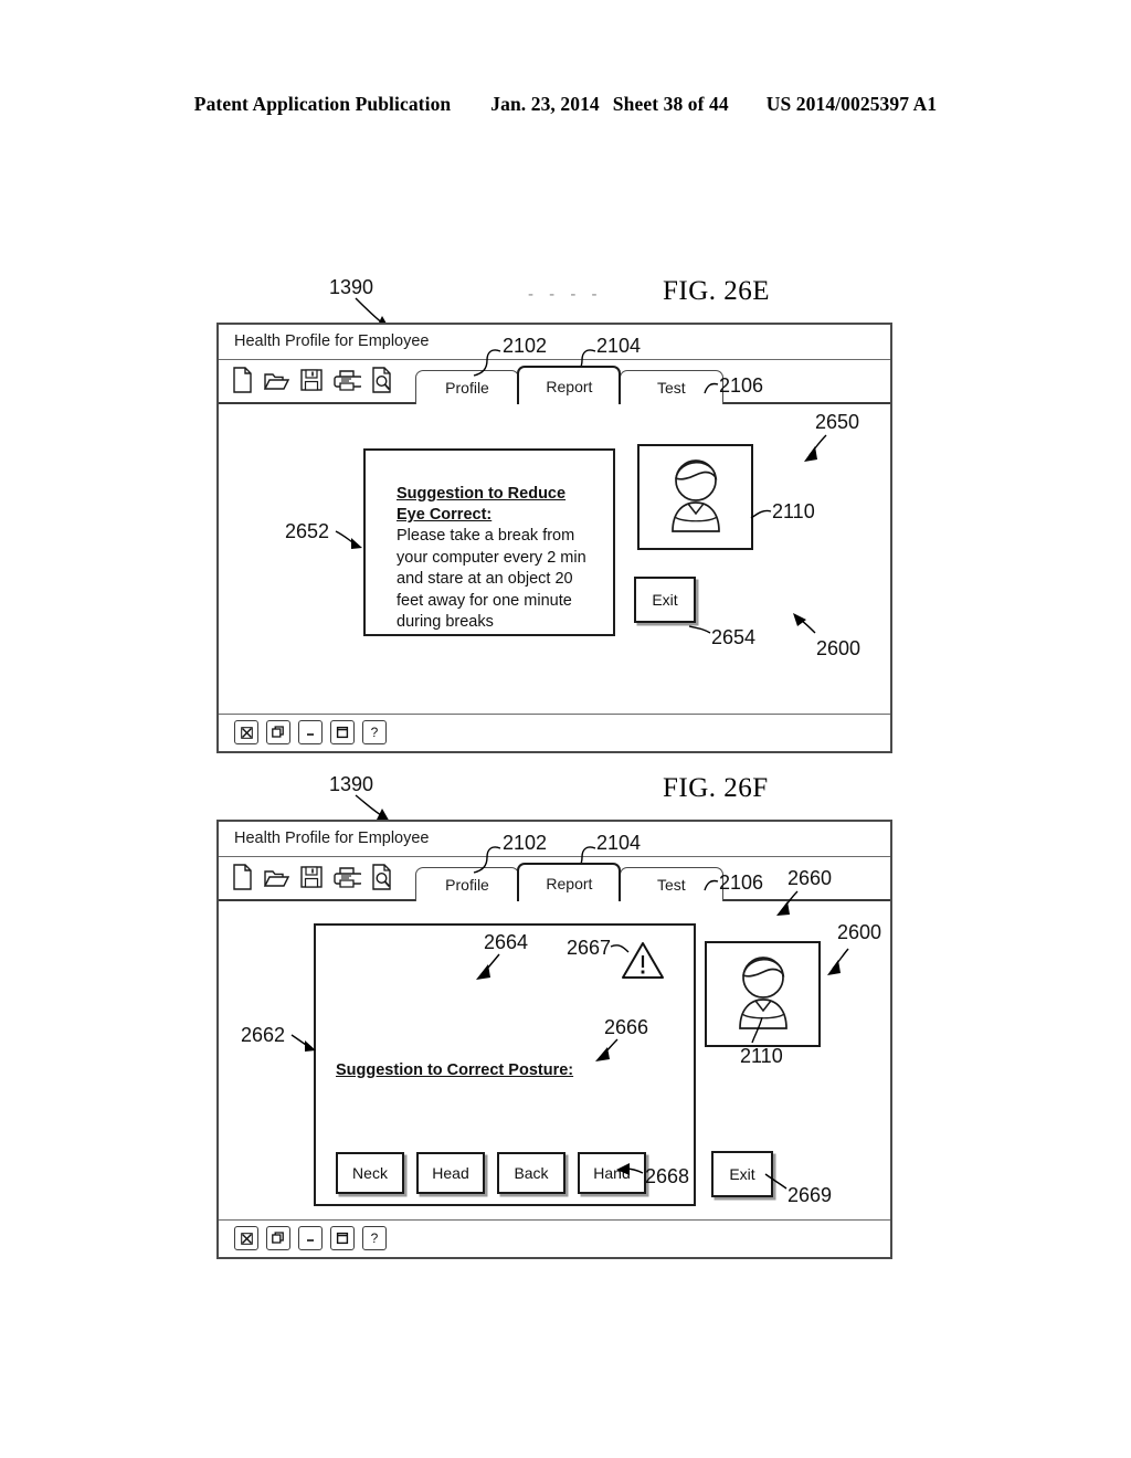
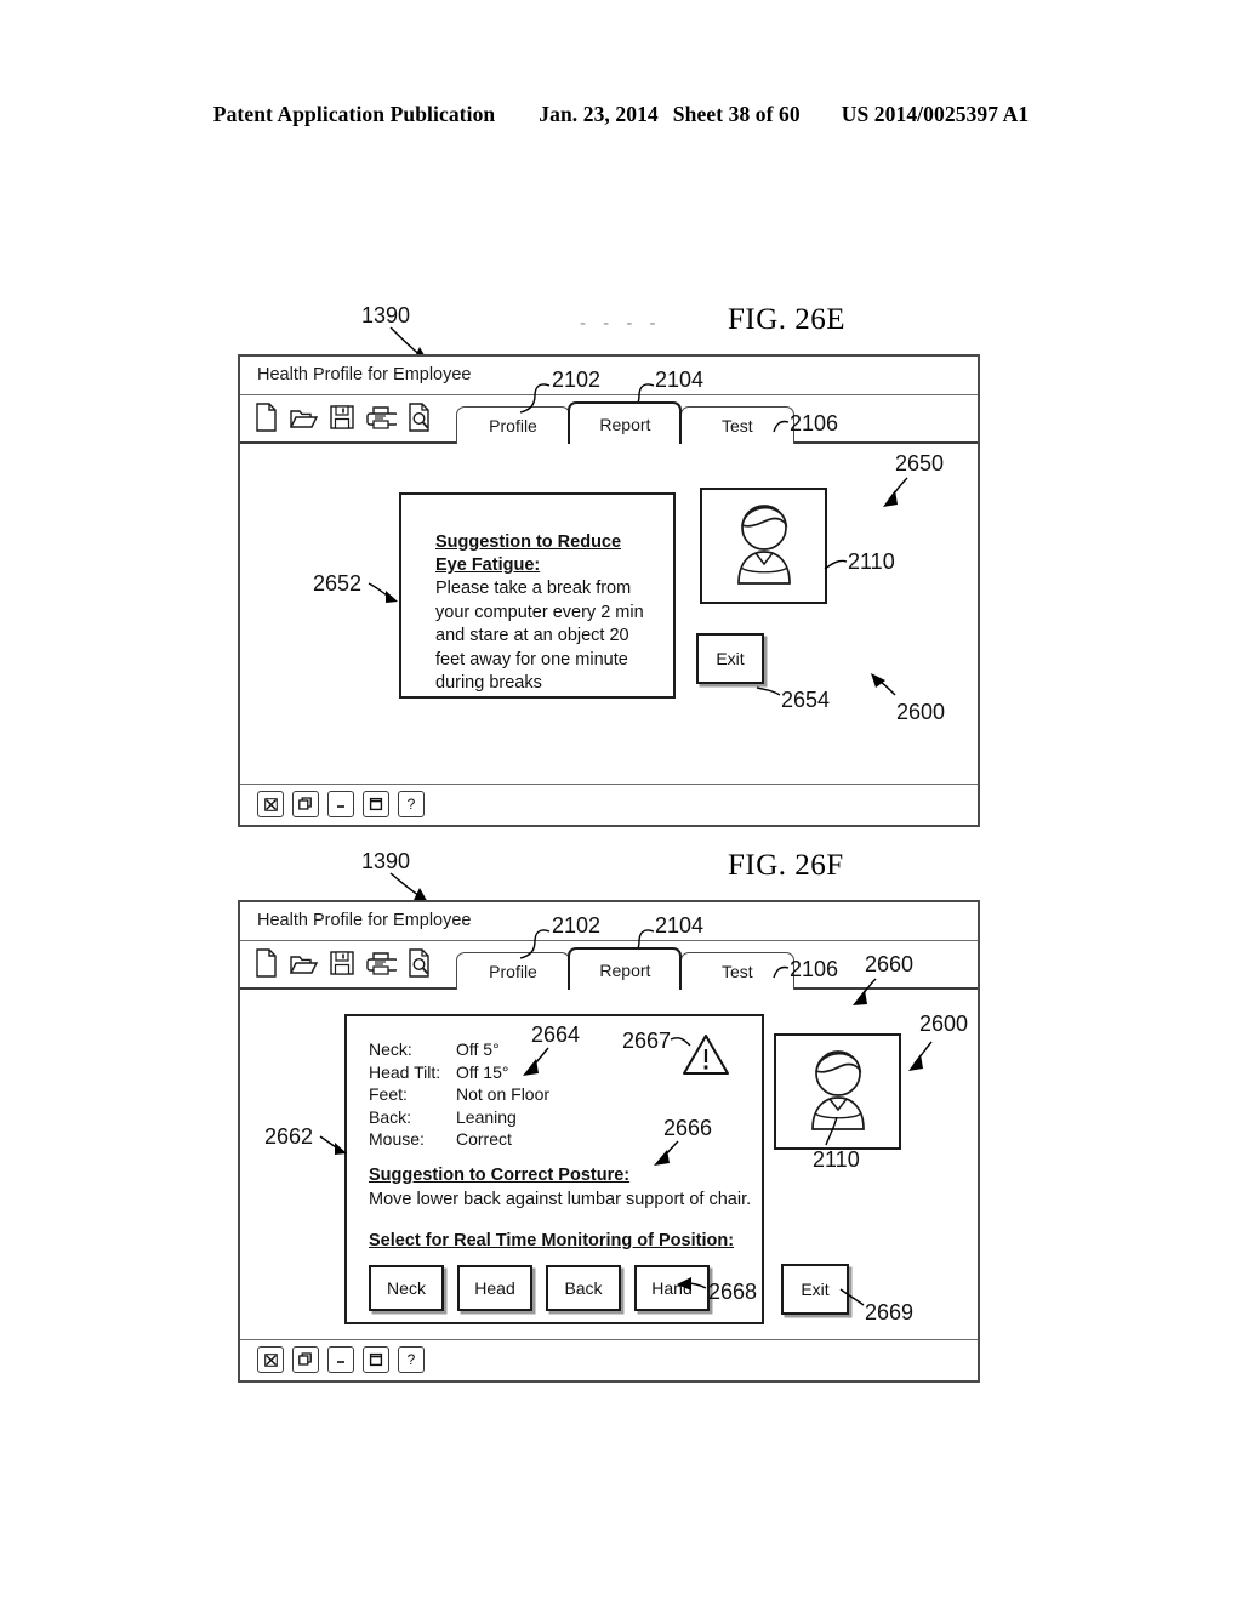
- Patent Application Publication Jan. 23, 2014 Sheet 38 of 44 US 2014/0025397 A1
+ Patent Application Publication Jan. 23, 2014 Sheet 38 of 60 US 2014/0025397 A1
  1390
  - - - -
  FIG. 26E
  Health Profile for Employee
  Profile
  Report
  Test
- Suggestion to Reduce Eye Correct:
+ Suggestion to Reduce Eye Fatigue:
  Please take a break from your computer every 2 min and stare at an object 20 feet away for one minute during breaks
  Exit
  ?
  2102
  2104
  2106
  2650
  2652
  2110
  2654
  2600
  1390
  FIG. 26F
  Health Profile for Employee
  Profile
  Report
  Test
+ Neck:
+ Off 5°
+ Head Tilt:
+ Off 15°
+ Feet:
+ Not on Floor
+ Back:
+ Leaning
+ Mouse:
+ Correct
  Suggestion to Correct Posture:
+ Move lower back against lumbar support of chair.
+ Select for Real Time Monitoring of Position:
  Neck
  Head
  Back
  Han
  Exit
  ?
  2102
  2104
  2106
  2660
  2600
  2110
  2662
  2664
  2667
  2666
  2668
  2669
